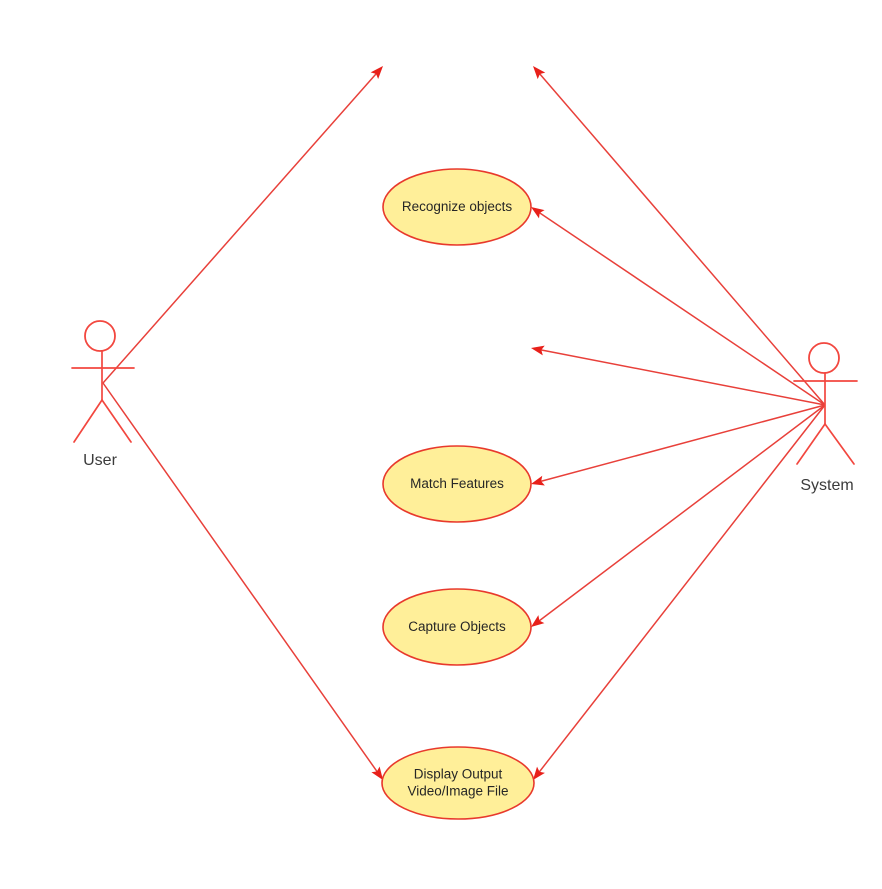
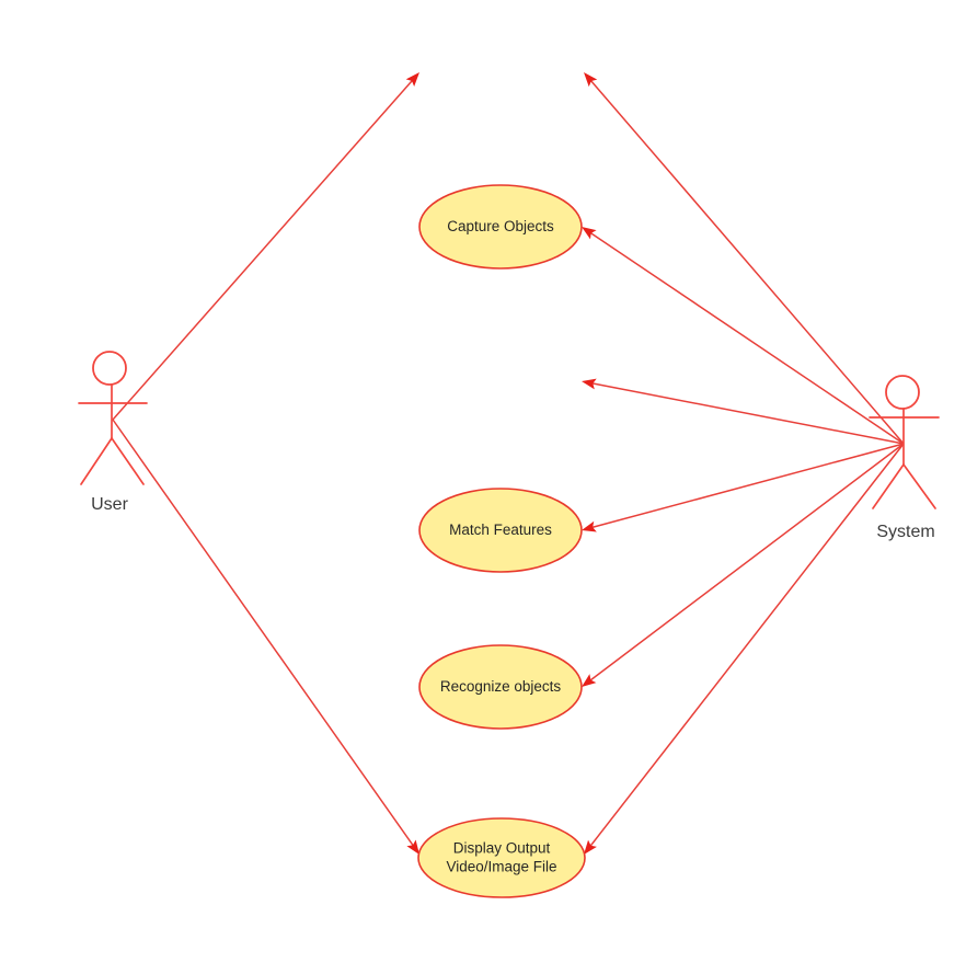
- Recognize objects
+ Capture Objects
  Match Features
- Capture Objects
+ Recognize objects
  Display Output Video/Image File
  User
  System
